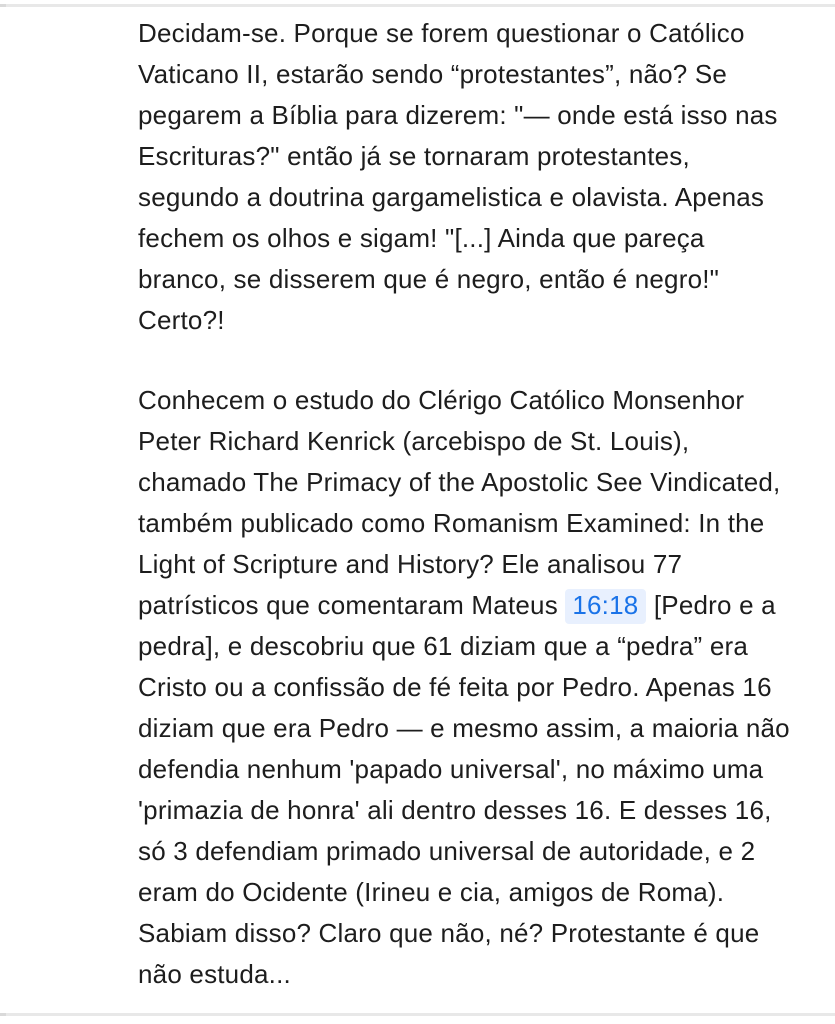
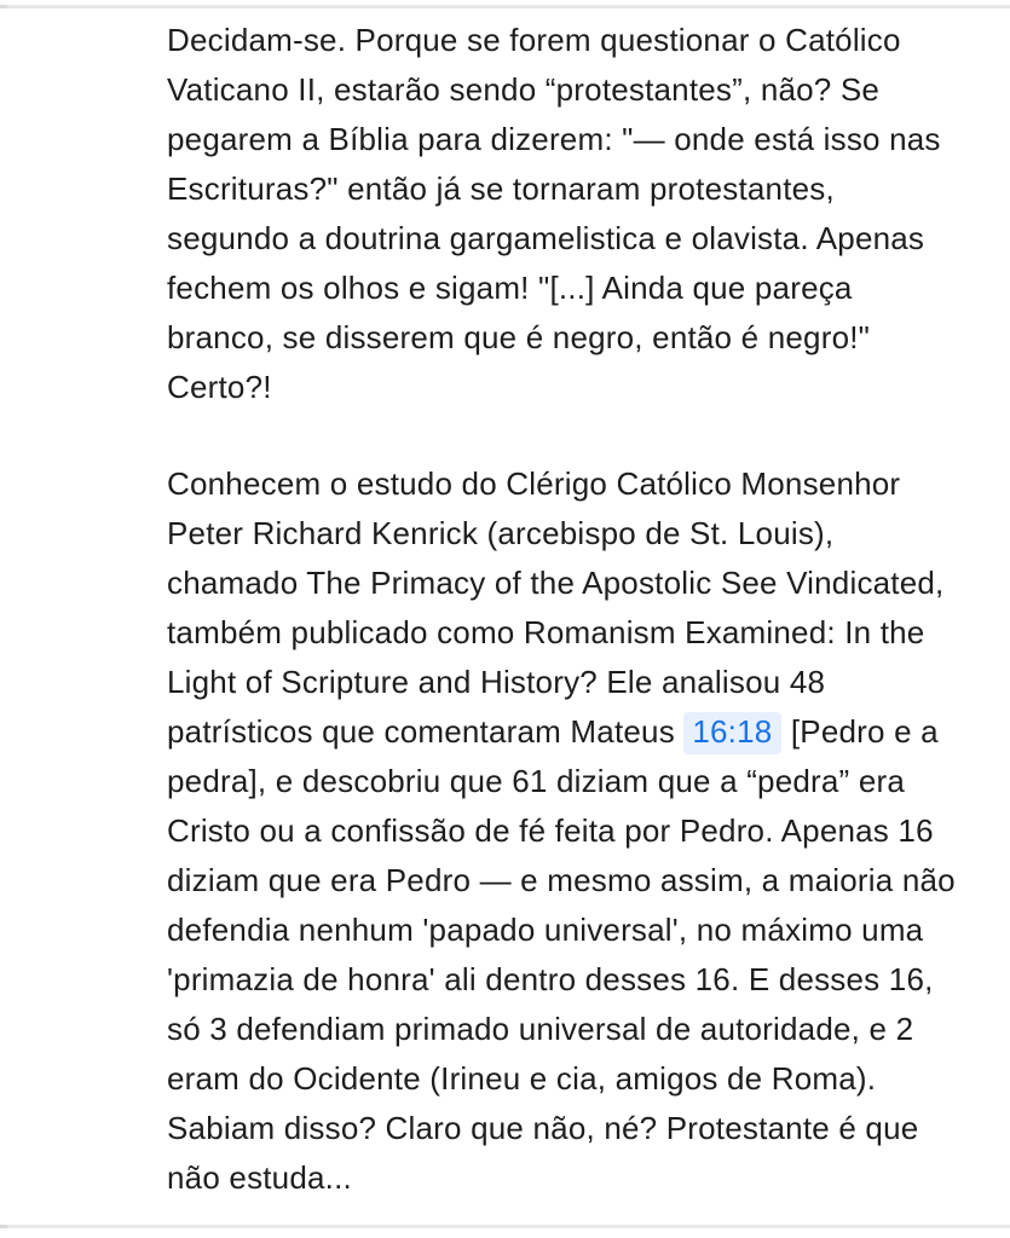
  Decidam-se. Porque se forem questionar o Católico Vaticano II, estarão sendo “protestantes”, não? Se pegarem a Bíblia para dizerem: "— onde está isso nas Escrituras?" então já se tornaram protestantes, segundo a doutrina gargamelistica e olavista. Apenas fechem os olhos e sigam! "[...] Ainda que pareça branco, se disserem que é negro, então é negro!" Certo?!
- Conhecem o estudo do Clérigo Católico Monsenhor Peter Richard Kenrick (arcebispo de St. Louis), chamado The Primacy of the Apostolic See Vindicated, também publicado como Romanism Examined: In the Light of Scripture and History? Ele analisou 77 patrísticos que comentaram Mateus 16:18 [Pedro e a pedra], e descobriu que 61 diziam que a “pedra” era Cristo ou a confissão de fé feita por Pedro. Apenas 16 diziam que era Pedro — e mesmo assim, a maioria não defendia nenhum 'papado universal', no máximo uma 'primazia de honra' ali dentro desses 16. E desses 16, só 3 defendiam primado universal de autoridade, e 2 eram do Ocidente (Irineu e cia, amigos de Roma). Sabiam disso? Claro que não, né? Protestante é que não estuda...
+ Conhecem o estudo do Clérigo Católico Monsenhor Peter Richard Kenrick (arcebispo de St. Louis), chamado The Primacy of the Apostolic See Vindicated, também publicado como Romanism Examined: In the Light of Scripture and History? Ele analisou 48 patrísticos que comentaram Mateus 16:18 [Pedro e a pedra], e descobriu que 61 diziam que a “pedra” era Cristo ou a confissão de fé feita por Pedro. Apenas 16 diziam que era Pedro — e mesmo assim, a maioria não defendia nenhum 'papado universal', no máximo uma 'primazia de honra' ali dentro desses 16. E desses 16, só 3 defendiam primado universal de autoridade, e 2 eram do Ocidente (Irineu e cia, amigos de Roma). Sabiam disso? Claro que não, né? Protestante é que não estuda...
